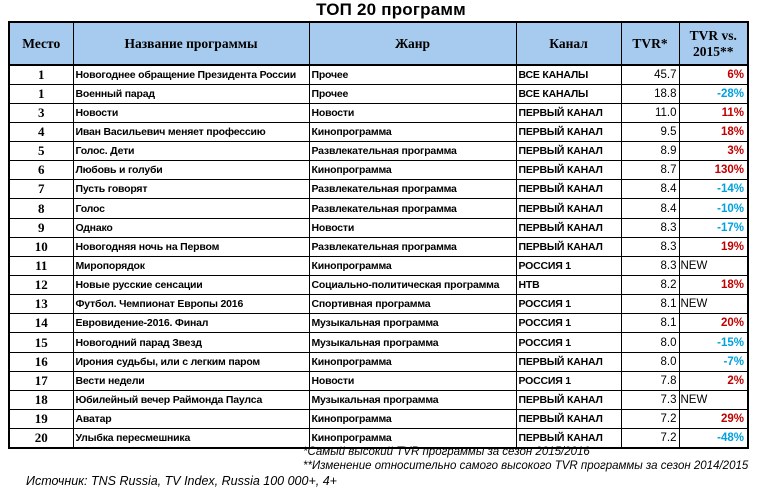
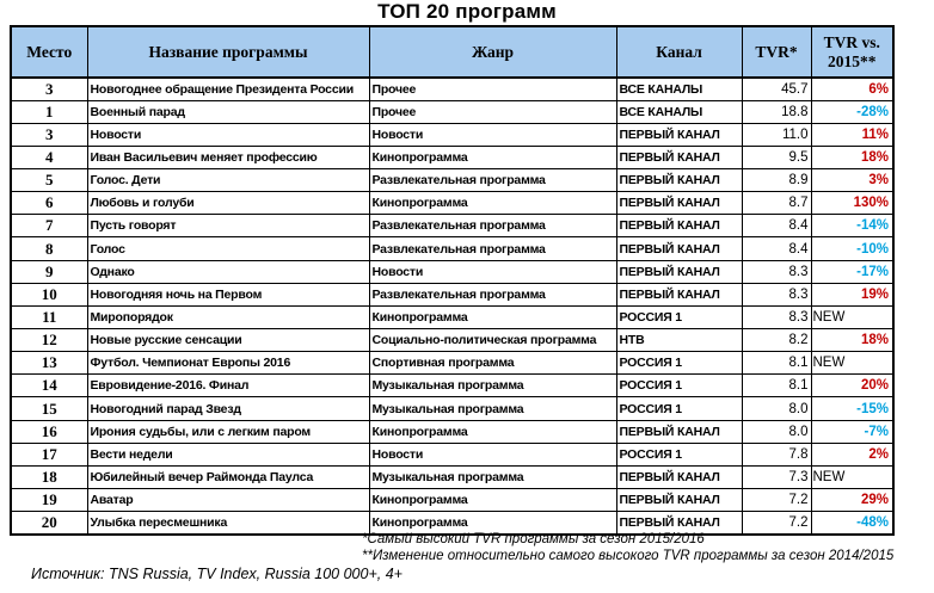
  ТОП 20 программ
  Место	Название программы	Жанр	Канал	TVR*	TVR vs. 2015**
- 1	Новогоднее обращение Президента России	Прочее	ВСЕ КАНАЛЫ	45.7	6%
+ 3	Новогоднее обращение Президента России	Прочее	ВСЕ КАНАЛЫ	45.7	6%
  1	Военный парад	Прочее	ВСЕ КАНАЛЫ	18.8	-28%
  3	Новости	Новости	ПЕРВЫЙ КАНАЛ	11.0	11%
  4	Иван Васильевич меняет профессию	Кинопрограмма	ПЕРВЫЙ КАНАЛ	9.5	18%
  5	Голос. Дети	Развлекательная программа	ПЕРВЫЙ КАНАЛ	8.9	3%
  6	Любовь и голуби	Кинопрограмма	ПЕРВЫЙ КАНАЛ	8.7	130%
  7	Пусть говорят	Развлекательная программа	ПЕРВЫЙ КАНАЛ	8.4	-14%
  8	Голос	Развлекательная программа	ПЕРВЫЙ КАНАЛ	8.4	-10%
  9	Однако	Новости	ПЕРВЫЙ КАНАЛ	8.3	-17%
  10	Новогодняя ночь на Первом	Развлекательная программа	ПЕРВЫЙ КАНАЛ	8.3	19%
  11	Миропорядок	Кинопрограмма	РОССИЯ 1	8.3	NEW
  12	Новые русские сенсации	Социально-политическая программа	НТВ	8.2	18%
  13	Футбол. Чемпионат Европы 2016	Спортивная программа	РОССИЯ 1	8.1	NEW
  14	Евровидение-2016. Финал	Музыкальная программа	РОССИЯ 1	8.1	20%
  15	Новогодний парад Звезд	Музыкальная программа	РОССИЯ 1	8.0	-15%
  16	Ирония судьбы, или с легким паром	Кинопрограмма	ПЕРВЫЙ КАНАЛ	8.0	-7%
  17	Вести недели	Новости	РОССИЯ 1	7.8	2%
  18	Юбилейный вечер Раймонда Паулса	Музыкальная программа	ПЕРВЫЙ КАНАЛ	7.3	NEW
  19	Аватар	Кинопрограмма	ПЕРВЫЙ КАНАЛ	7.2	29%
  20	Улыбка пересмешника	Кинопрограмма	ПЕРВЫЙ КАНАЛ	7.2	-48%
  *Самый высокий TVR программы за сезон 2015/2016
  **Изменение относительно самого высокого TVR программы за сезон 2014/2015
  Источник: TNS Russia, TV Index, Russia 100 000+, 4+
